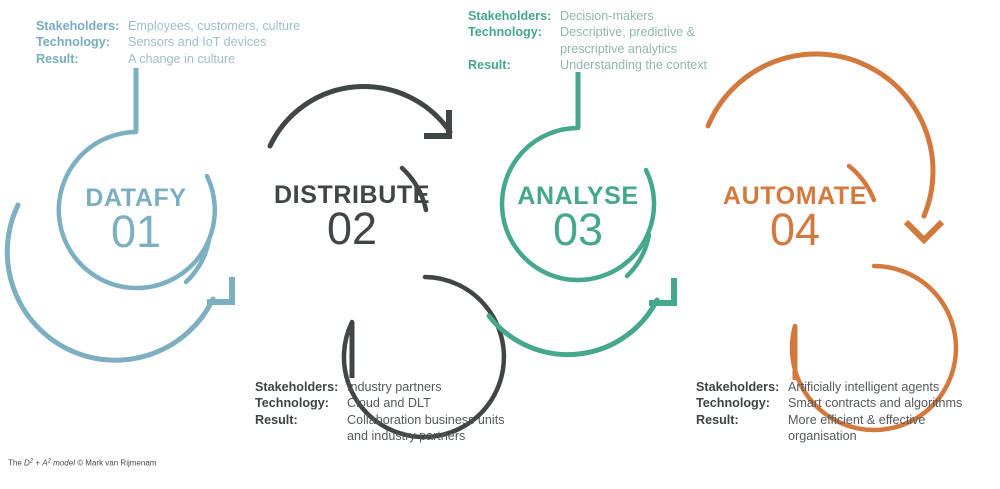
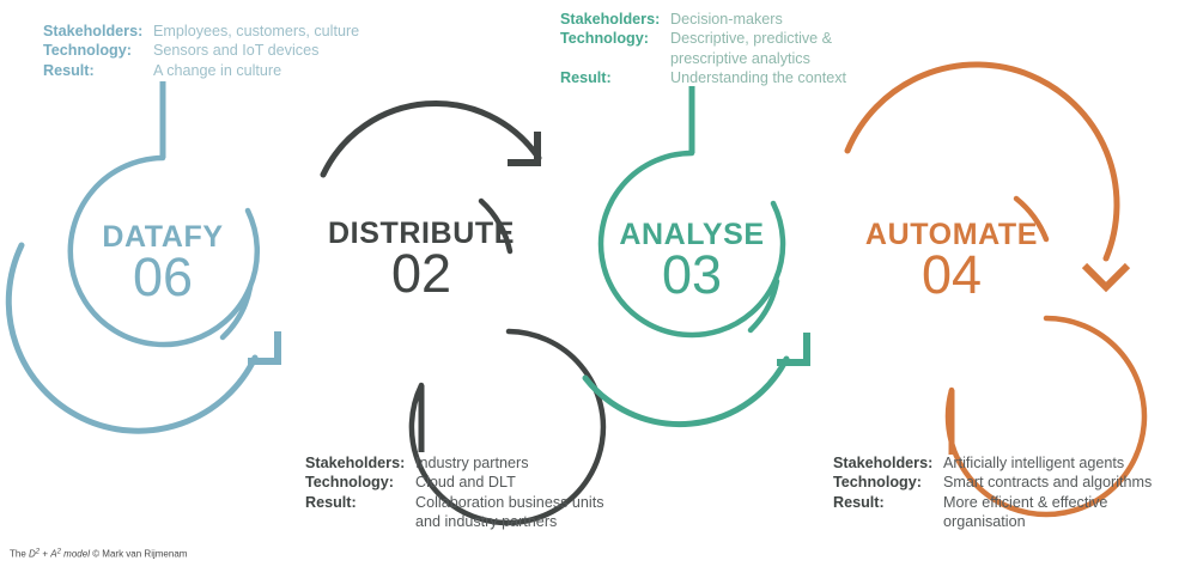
  DATAFY
- 01
+ 06
  DISTRIBUTE
  02
  ANALYSE
  03
  AUTOMATE
  04
  Stakeholders:
  Employees, customers, culture
  Technology:
  Sensors and IoT devices
  Result:
  A change in culture
  Stakeholders:
  Decision-makers
  Technology:
  Descriptive, predictive &
  prescriptive analytics
  Result:
  Understanding the context
  Stakeholders:
  Industry partners
  Technology:
  Cloud and DLT
  Result:
  Collaboration business units
  and industry partners
  Stakeholders:
  Artificially intelligent agents
  Technology:
  Smart contracts and algorithms
  Result:
  More efficient & effective
  organisation
  The D + A model © Mark van Rijmenam
